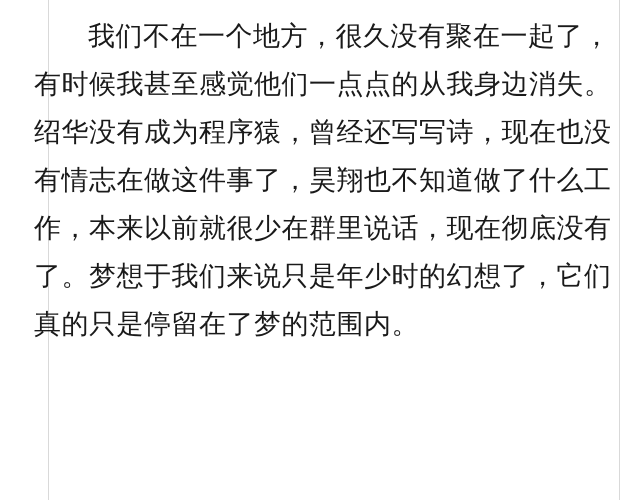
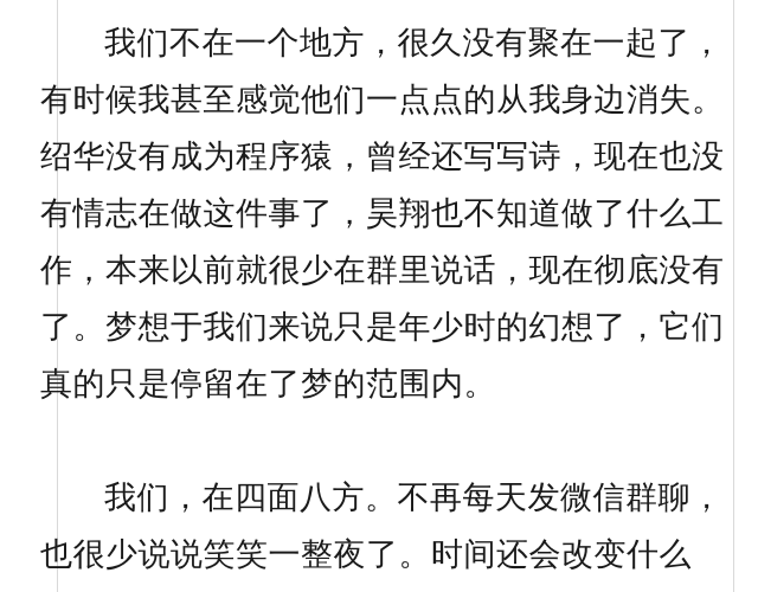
  我们不在一个地方，很久没有聚在一起了，有时候我甚至感觉他们一点点的从我身边消失。绍华没有成为程序猿，曾经还写写诗，现在也没有情志在做这件事了，昊翔也不知道做了什么工作，本来以前就很少在群里说话，现在彻底没有了。梦想于我们来说只是年少时的幻想了，它们真的只是停留在了梦的范围内。
+ 我们，在四面八方。不再每天发微信群聊，也很少说说笑笑一整夜了。时间还会改变什么
